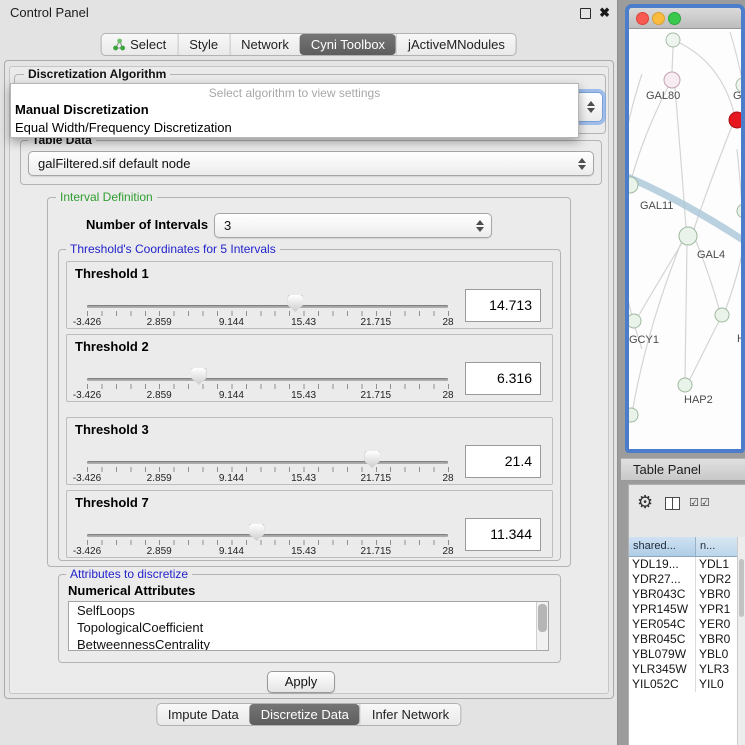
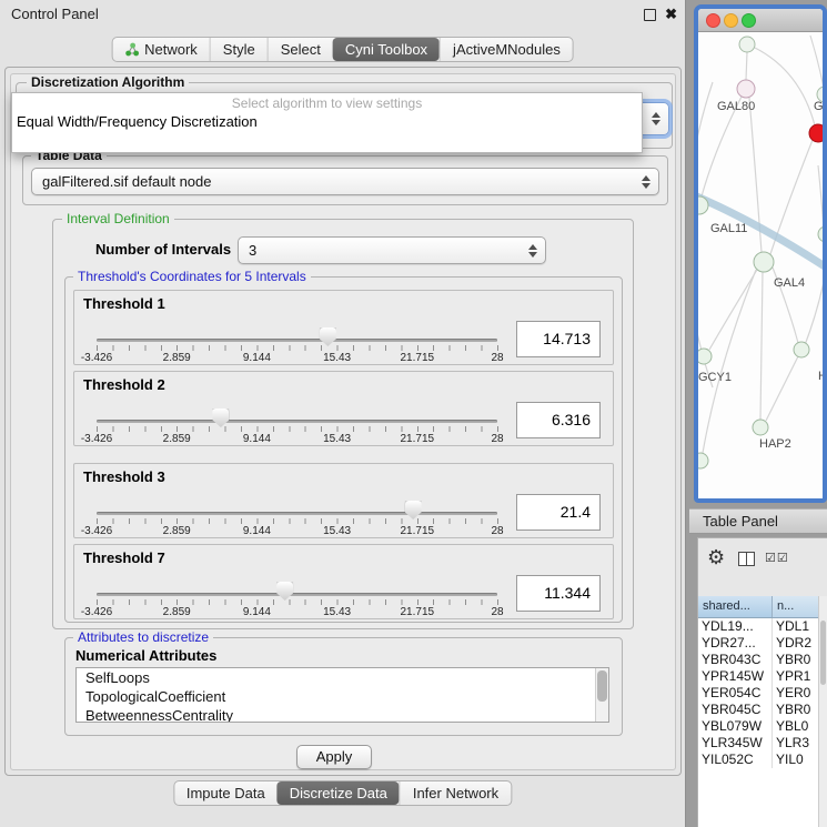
  Control Panel
  ✖
- Select
+ Network
  Style
- Network
+ Select
  Cyni Toolbox
  jActiveMNodules
  Discretization Algorithm
  Select algorithm to view settings
- Manual Discretization
  Equal Width/Frequency Discretization
  Table Data
  galFiltered.sif default node
  Interval Definition
  Number of Intervals
  3
  Threshold's Coordinates for 5 Intervals
  Threshold 1
  -3.426
  2.859
  9.144
  15.43
  21.715
  28
  14.713
  Threshold 2
  -3.426
  2.859
  9.144
  15.43
  21.715
  28
  6.316
  Threshold 3
  -3.426
  2.859
  9.144
  15.43
  21.715
  28
  21.4
  Threshold 7
  -3.426
  2.859
  9.144
  15.43
  21.715
  28
  11.344
  Attributes to discretize
  Numerical Attributes
  SelfLoops
  TopologicalCoefficient
  BetweennessCentrality
  Apply
  Impute Data
  Discretize Data
  Infer Network
  GAL80
  GAL11
  GAL4
  GCY1
  H
  HAP2
  Table Panel
  ⚙
  ☑☑
  shared...
  n...
  YDL19...
  YDL1
  YDR27...
  YDR2
  YBR043C
  YBR0
  YPR145W
  YPR1
  YER054C
  YER0
  YBR045C
  YBR0
  YBL079W
  YBL0
  YLR345W
  YLR3
  YIL052C
  YIL0
